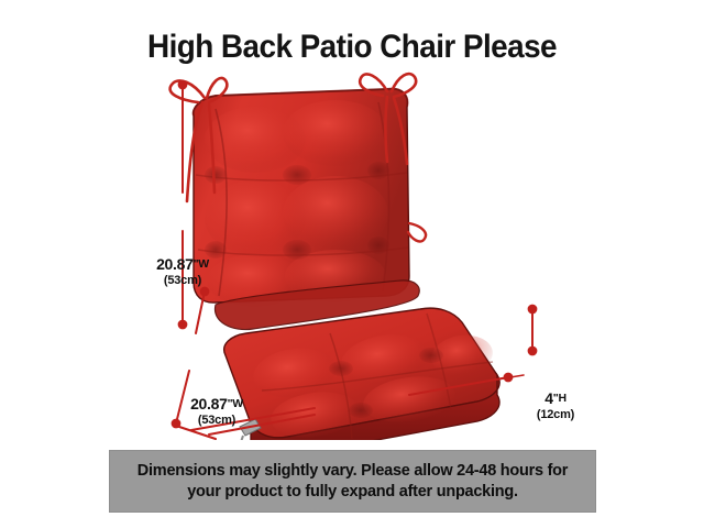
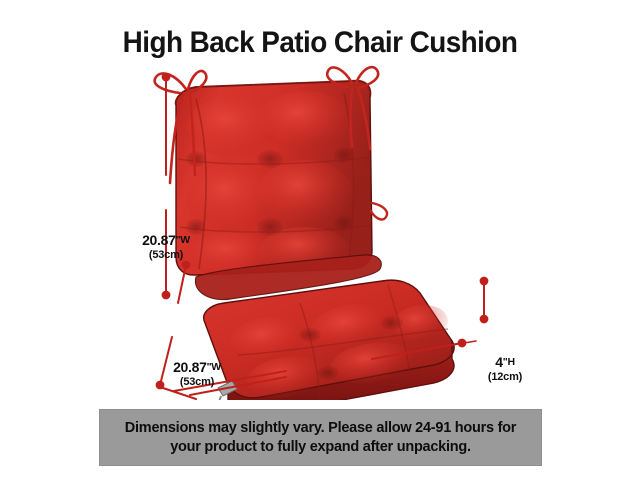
- High Back Patio Chair Please
+ High Back Patio Chair Cushion
  20.87"W
  (53cm)
  20.87"W
  (53cm)
  4"H
  (12cm)
- Dimensions may slightly vary. Please allow 24-48 hours for your product to fully expand after unpacking.
+ Dimensions may slightly vary. Please allow 24-91 hours for your product to fully expand after unpacking.
